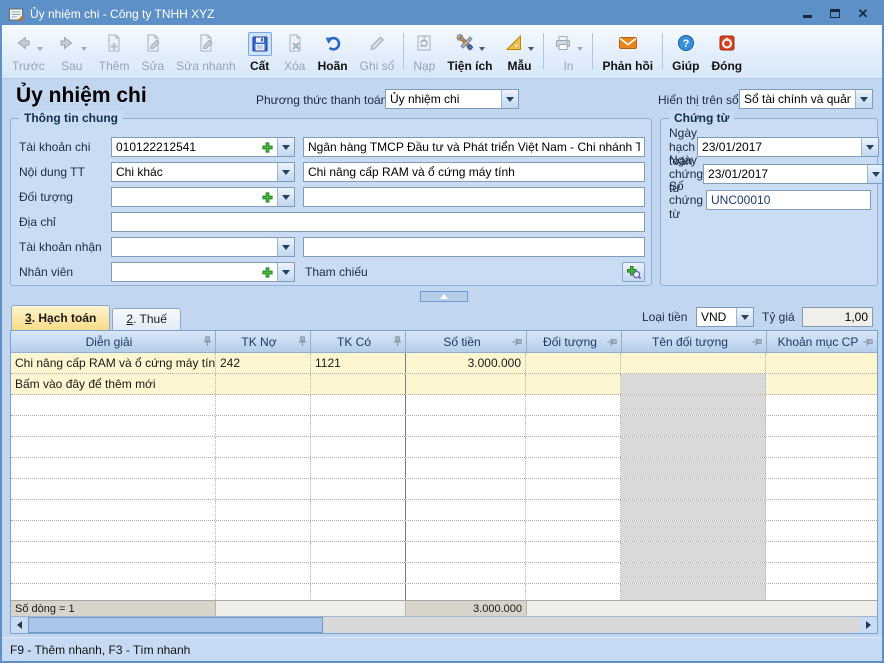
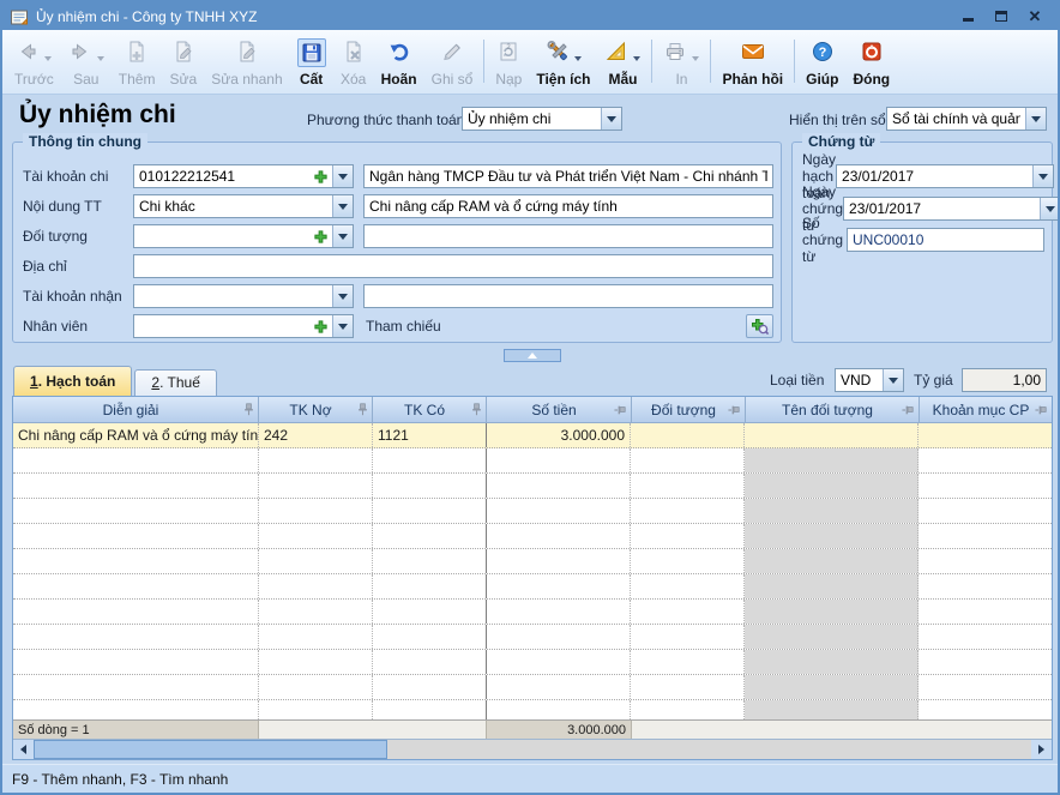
  Ủy nhiệm chi - Công ty TNHH XYZ
  ✕
  Trước
  Sau
  Thêm
  Sửa
  Sửa nhanh
  Cất
  Xóa
  Hoãn
  Ghi sổ
  Nạp
  Tiện ích
  Mẫu
  In
  Phản hồi
  ?
  Giúp
  Đóng
  Ủy nhiệm chi
  Phương thức thanh toá
  Ủy nhiệm chi
  Hiển thị trên sổ
  Sổ tài chính và quản
  Thông tin chung
  Tài khoản chi
  010122212541
  Ngân hàng TMCP Đầu tư và Phát triển Việt Nam - Chi nhánh T
  Nội dung TT
  Chi khác
  Chi nâng cấp RAM và ổ cứng máy tính
  Đối tượng
  Địa chỉ
  Tài khoản nhận
  Nhân viên
  Tham chiếu
  Chứng từ
  Ngày hạch toán
  23/01/2017
  Ngày chứng từ
  23/01/2017
  Số chứng từ
  UNC00010
- 3. Hạch toán
+ 1. Hạch toán
  2. Thuế
  Loại tiền
  VND
  Tỷ giá
  1,00
  Diễn giải
  TK Nợ
  TK Có
  Số tiền
  Đối tượng
  Tên đối tượng
  Khoản mục CP
  Chi nâng cấp RAM và ổ cứng máy tín
  242
  1121
  3.000.000
- Bấm vào đây để thêm mới
  Số dòng = 1
  3.000.000
  F9 - Thêm nhanh, F3 - Tìm nhanh
